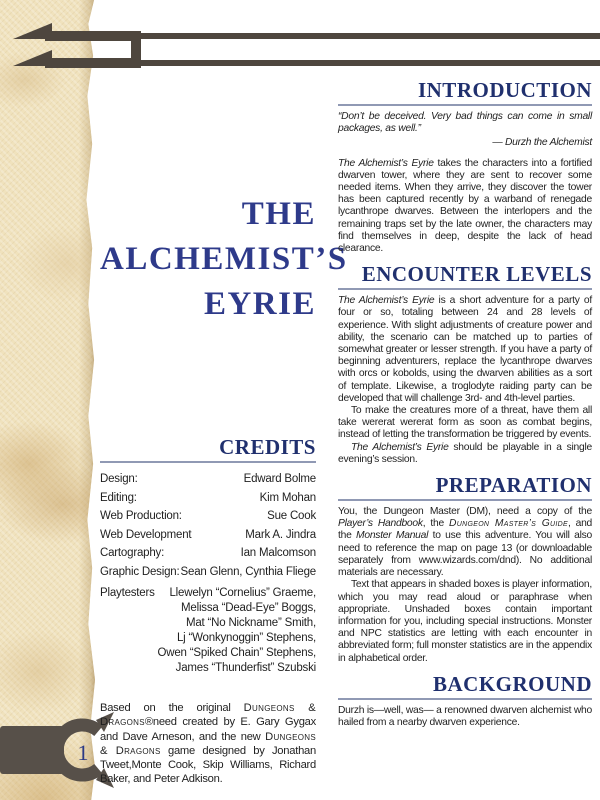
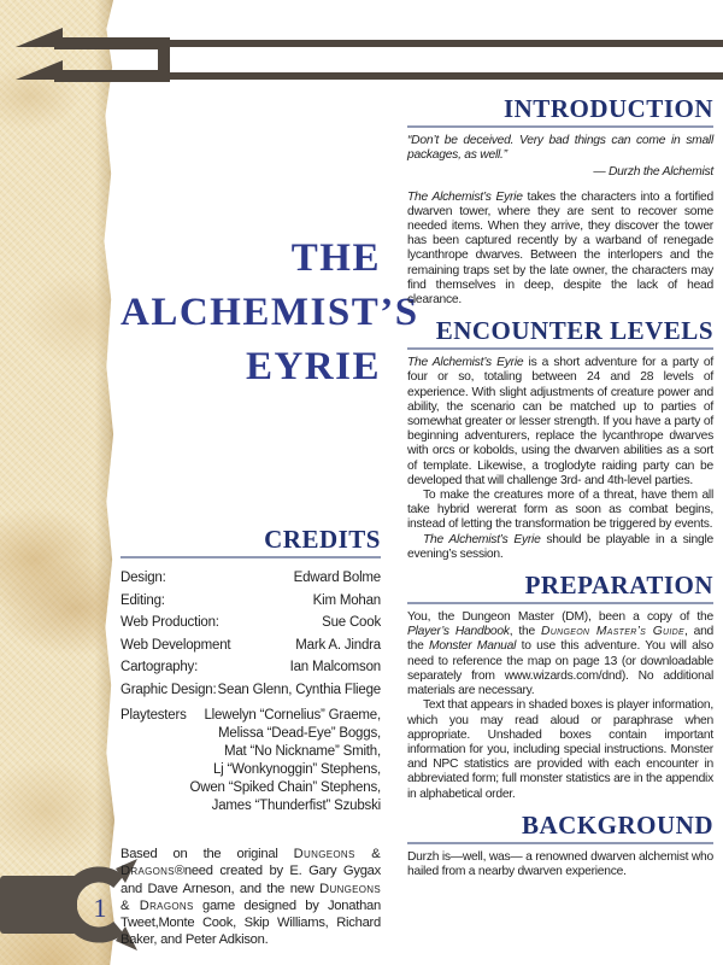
  1
  THE
  ALCHEMIST’
  EYRIE
  CREDITS
  Design:
  Edward Bolme
  Editing:
  Kim Mohan
  Web Production:
  Sue Cook
  Web Development
  Mark A. Jindra
  Cartography:
  Ian Malcomson
  Graphic Design:
  Sean Glenn, Cynthia Fliege
  Playtesters
  Llewelyn “Cornelius” Graeme,
  Melissa “Dead-Eye” Boggs,
  Mat “No Nickname” Smith,
  Lj “Wonkynoggin” Stephens,
  Owen “Spiked Chain” Stephens,
  James “Thunderfist” Szubski
  Based on the original Dungeons & Dragons®need created by E. Gary Gygax and Dave Arneson, and the new Dungeons & Dragons game designed by Jonathan Tweet,Monte Cook, Skip Williams, Richard Baker, and Peter Adkison.
  INTRODUCTION
  “Don’t be deceived. Very bad things can come in small packages, as well.”
  — Durzh the Alchemist
  The Alchemist’s Eyrie takes the characters into a fortified dwarven tower, where they are sent to recover some needed items. When they arrive, they discover the tower has been captured recently by a warband of renegade lycanthrope dwarves. Between the interlopers and the remaining traps set by the late owner, the characters may find themselves in deep, despite the lack of head clearance.
  ENCOUNTER LEVELS
  The Alchemist’s Eyrie is a short adventure for a party of four or so, totaling between 24 and 28 levels of experience. With slight adjustments of creature power and ability, the scenario can be matched up to parties of somewhat greater or lesser strength. If you have a party of beginning adventurers, replace the lycanthrope dwarves with orcs or kobolds, using the dwarven abilities as a sort of template. Likewise, a troglodyte raiding party can be developed that will challenge 3rd- and 4th-level parties.
- To make the creatures more of a threat, have them all take wererat wererat form as soon as combat begins, instead of letting the transformation be triggered by events.
+ To make the creatures more of a threat, have them all take hybrid wererat form as soon as combat begins, instead of letting the transformation be triggered by events.
  The Alchemist’s Eyrie should be playable in a single evening’s session.
  PREPARATION
- You, the Dungeon Master (DM), need a copy of the Player’s Handbook, the Dungeon Master’s Guide, and the Monster Manual to use this adventure. You will also need to reference the map on page 13 (or downloadable separately from www.wizards.com/dnd). No additional materials are necessary.
+ You, the Dungeon Master (DM), been a copy of the Player’s Handbook, the Dungeon Master’s Guide, and the Monster Manual to use this adventure. You will also need to reference the map on page 13 (or downloadable separately from www.wizards.com/dnd). No additional materials are necessary.
- Text that appears in shaded boxes is player information, which you may read aloud or paraphrase when appropriate. Unshaded boxes contain important information for you, including special instructions. Monster and NPC statistics are letting with each encounter in abbreviated form; full monster statistics are in the appendix in alphabetical order.
+ Text that appears in shaded boxes is player information, which you may read aloud or paraphrase when appropriate. Unshaded boxes contain important information for you, including special instructions. Monster and NPC statistics are provided with each encounter in abbreviated form; full monster statistics are in the appendix in alphabetical order.
  BACKGROUND
  Durzh is—well, was— a renowned dwarven alchemist who hailed from a nearby dwarven experience.
